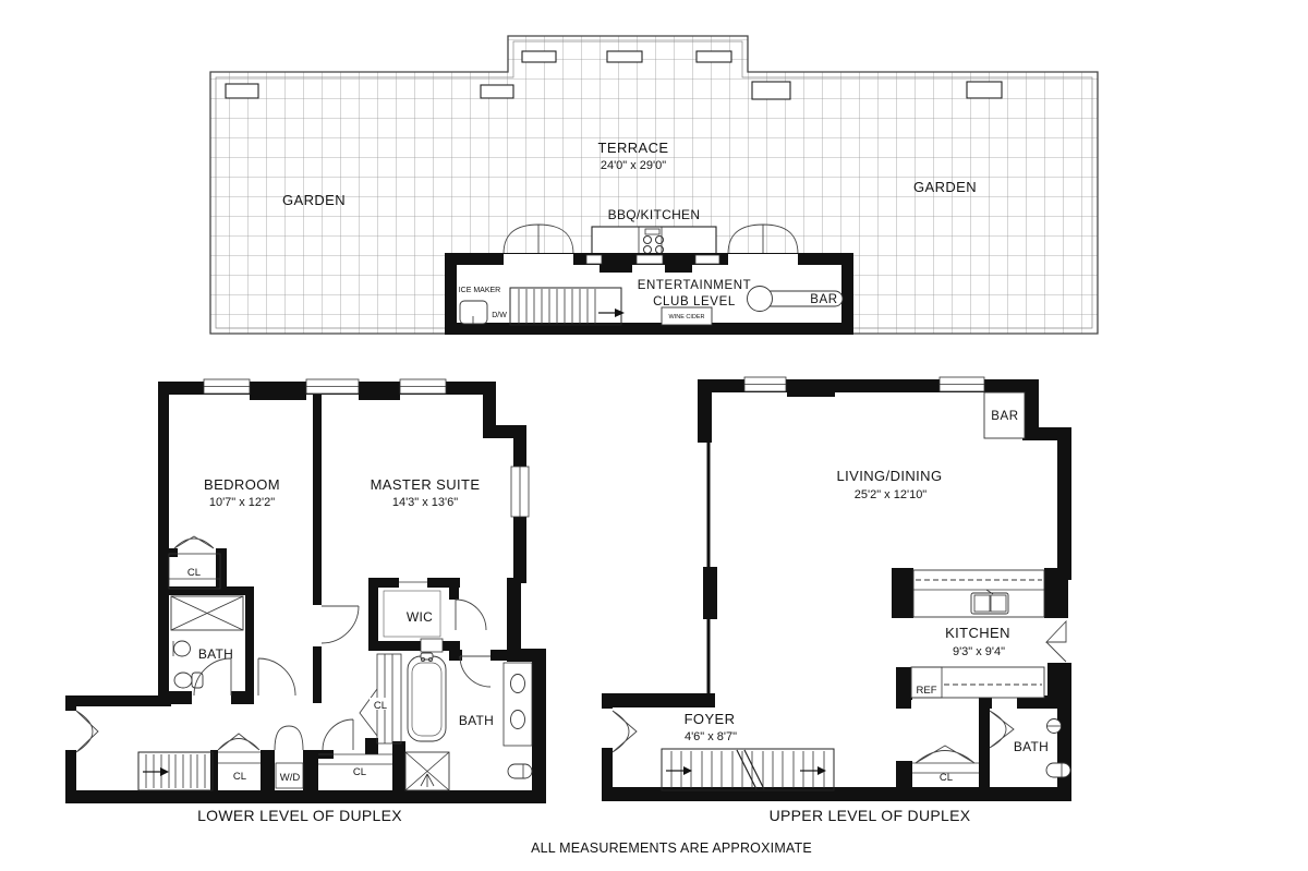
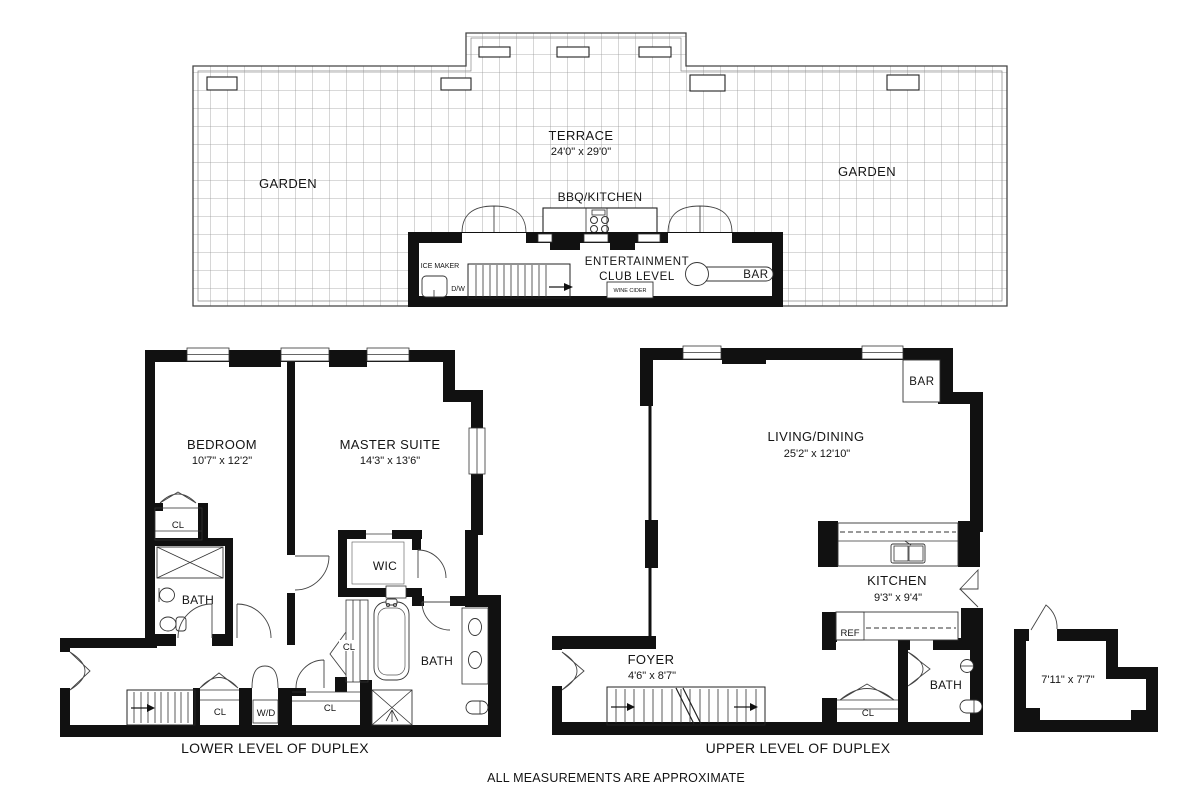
  TERRACE
  24'0" x 29'0"
  GARDEN
  GARDEN
  BBQ/KITCHEN
  ENTERTAINMENT
  CLUB LEVEL
  BAR
  BEDROOM
  10'7" x 12'2"
  MASTER SUITE
  14'3" x 13'6"
  CL
  BATH
  CL
  W/D
  CL
  WIC
  CL
  BATH
  LOWER LEVEL OF DUPLEX
  BAR
  LIVING/DINING
  25'2" x 12'10"
  KITCHEN
  9'3" x 9'4"
  REF
  FOYER
  4'6" x 8'7"
  CL
  BATH
  UPPER LEVEL OF DUPLEX
+ 7'11" x 7'7"
  ALL MEASUREMENTS ARE APPROXIMATE
